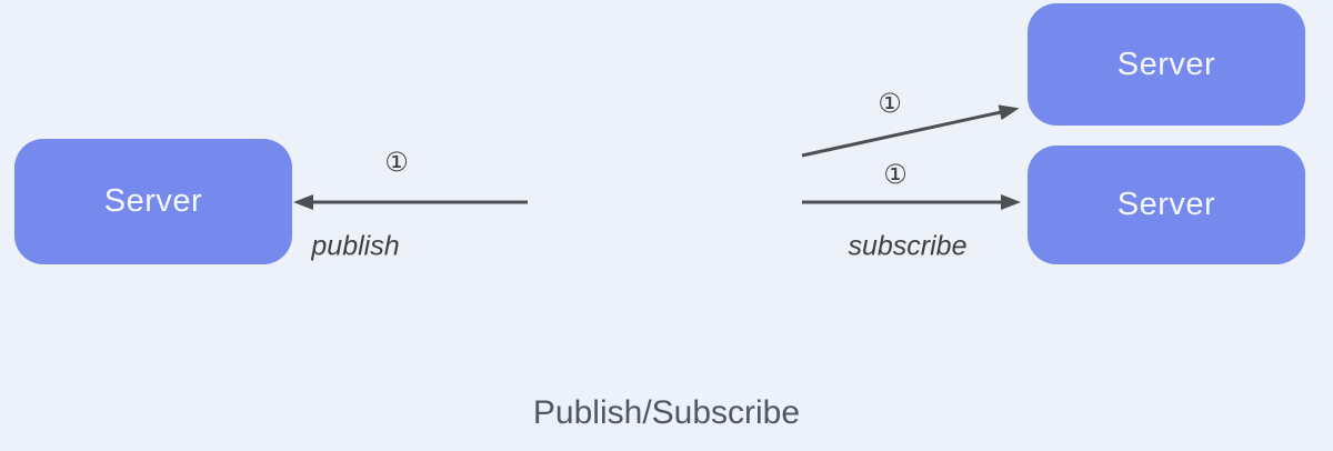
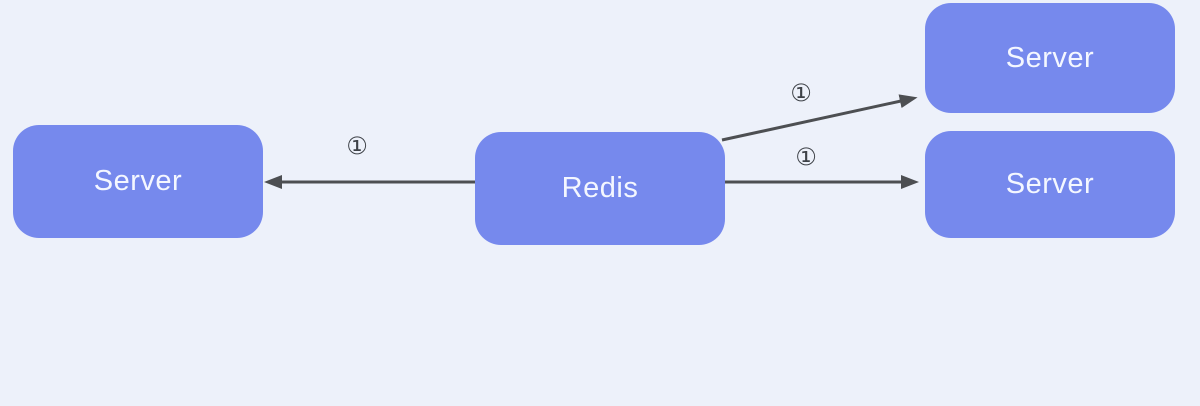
  Server
+ Redis
  Server
  Server
  ①
  ①
  ①
- publish
- subscribe
- Publish/Subscribe
